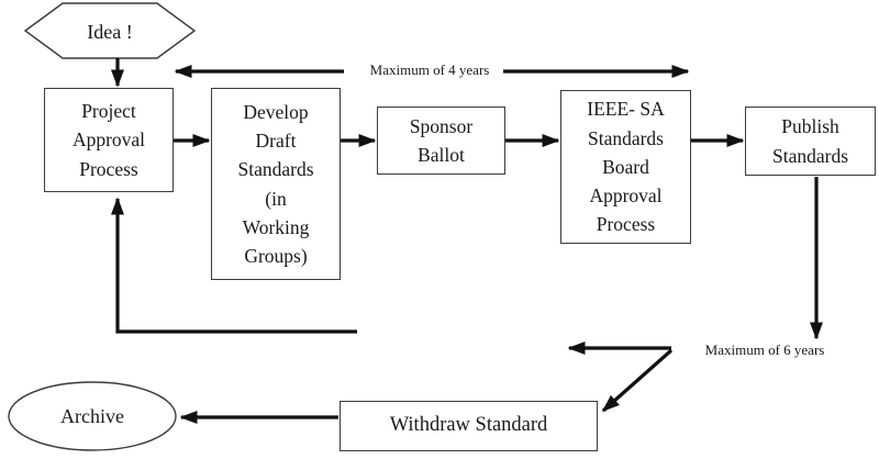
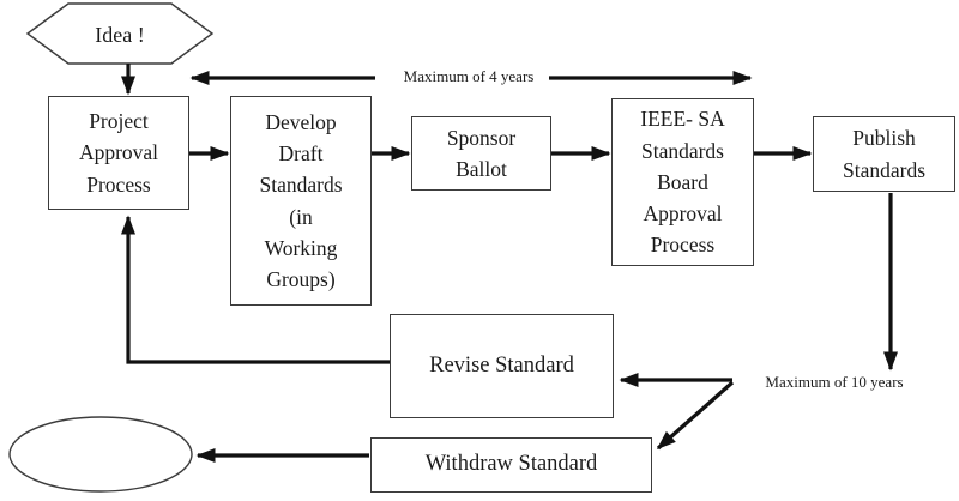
  Idea !
  Project
  Approval
  Process
  Develop
  Draft
  Standards
  (in
  Working
  Groups)
  Sponsor
  Ballot
  IEEE- SA
  Standards
  Board
  Approval
  Process
  Publish
  Standards
+ Revise Standard
  Withdraw Standard
- Archive
  Maximum of 4 years
- Maximum of 6 years
+ Maximum of 10 years
